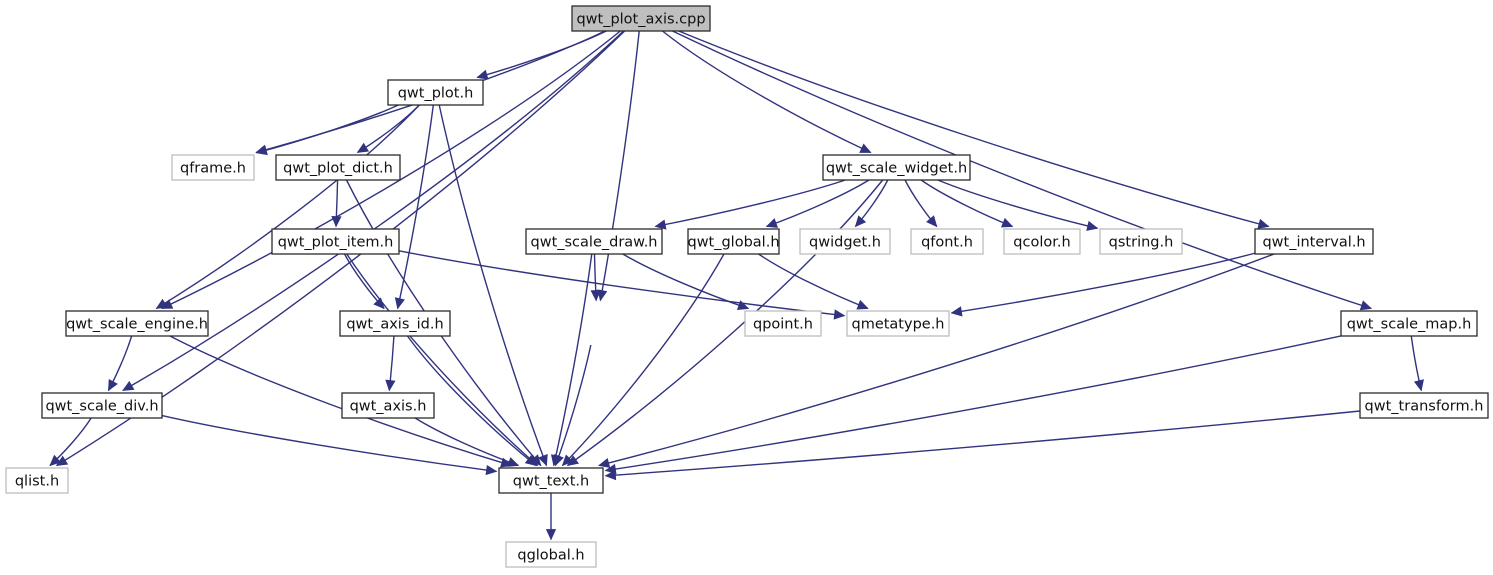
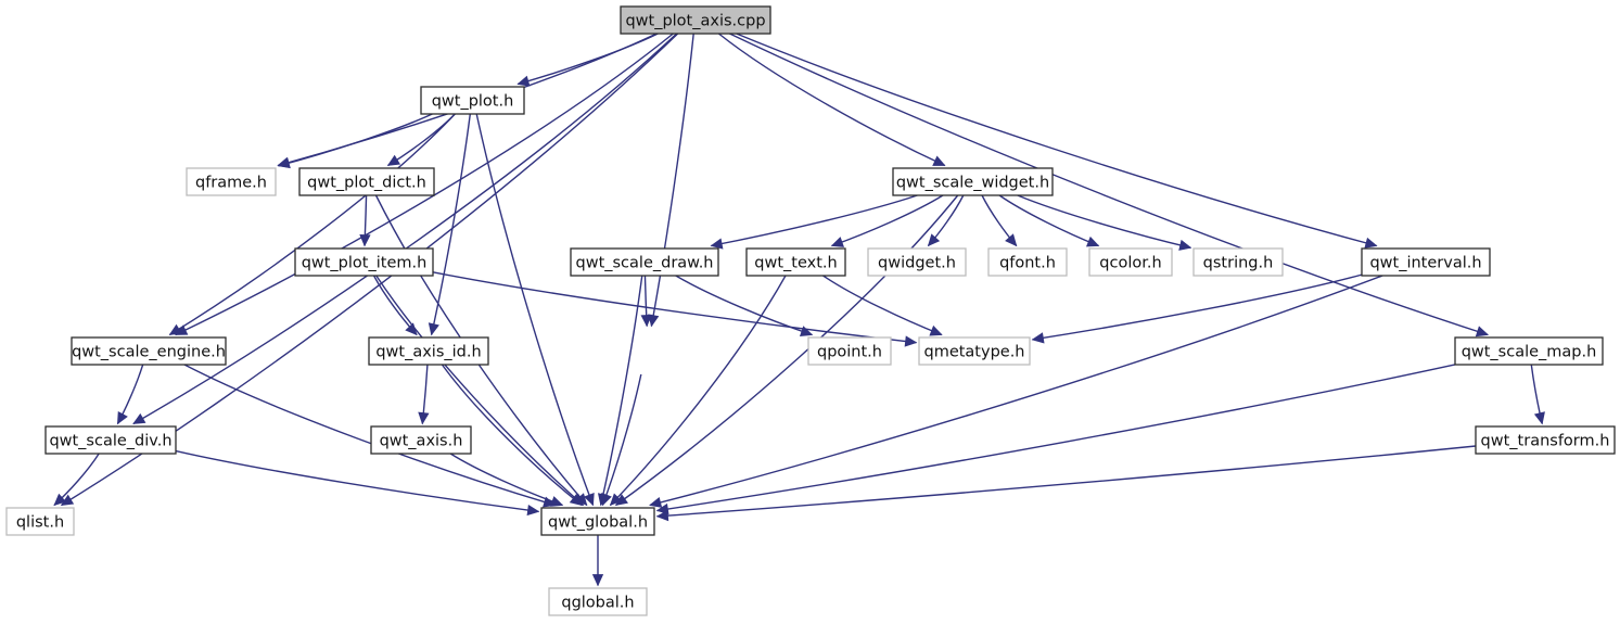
  qwt_plot_axis.cpp
  qwt_plot.h
  qframe.h
  qwt_plot_dict.h
  qwt_scale_widget.h
  qwt_plot_item.h
  qwt_scale_draw.h
- qwt_global.h
+ qwt_text.h
  qwidget.h
  qfont.h
  qcolor.h
  qstring.h
  qwt_interval.h
  qwt_scale_engine.h
  qwt_axis_id.h
  qpoint.h
  qmetatype.h
  qwt_scale_map.h
  qwt_scale_div.h
  qwt_axis.h
  qwt_transform.h
  qlist.h
- qwt_text.h
+ qwt_global.h
  qglobal.h
